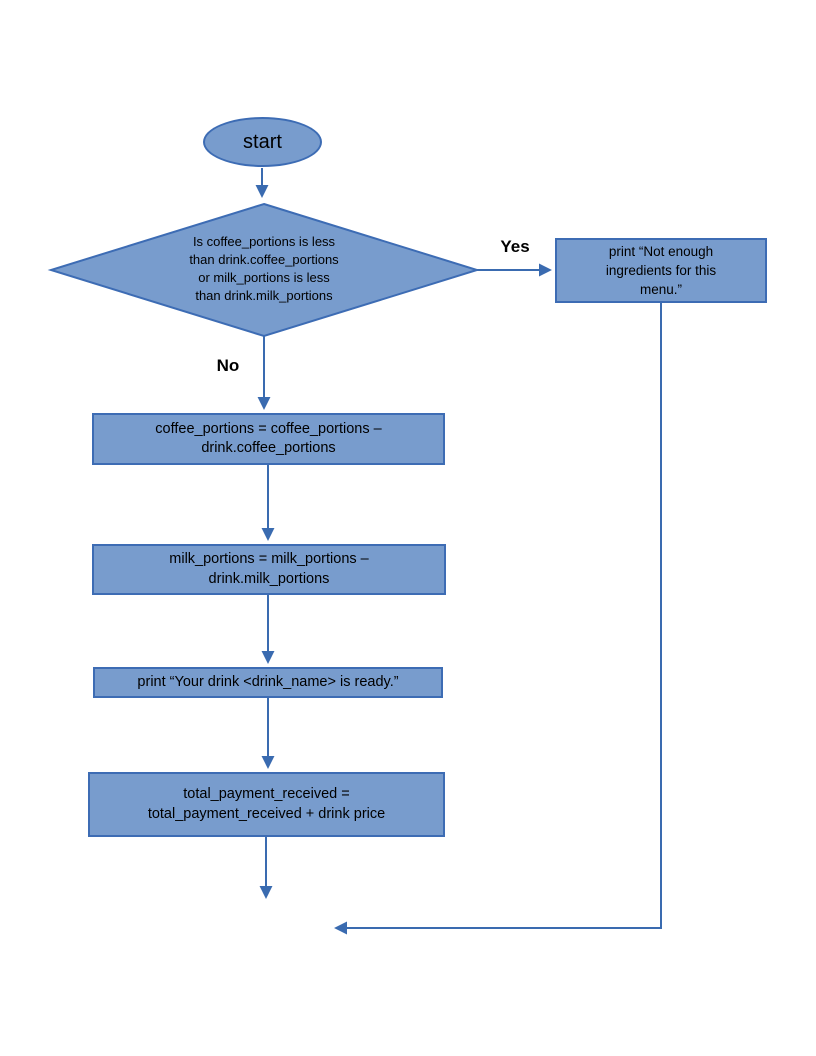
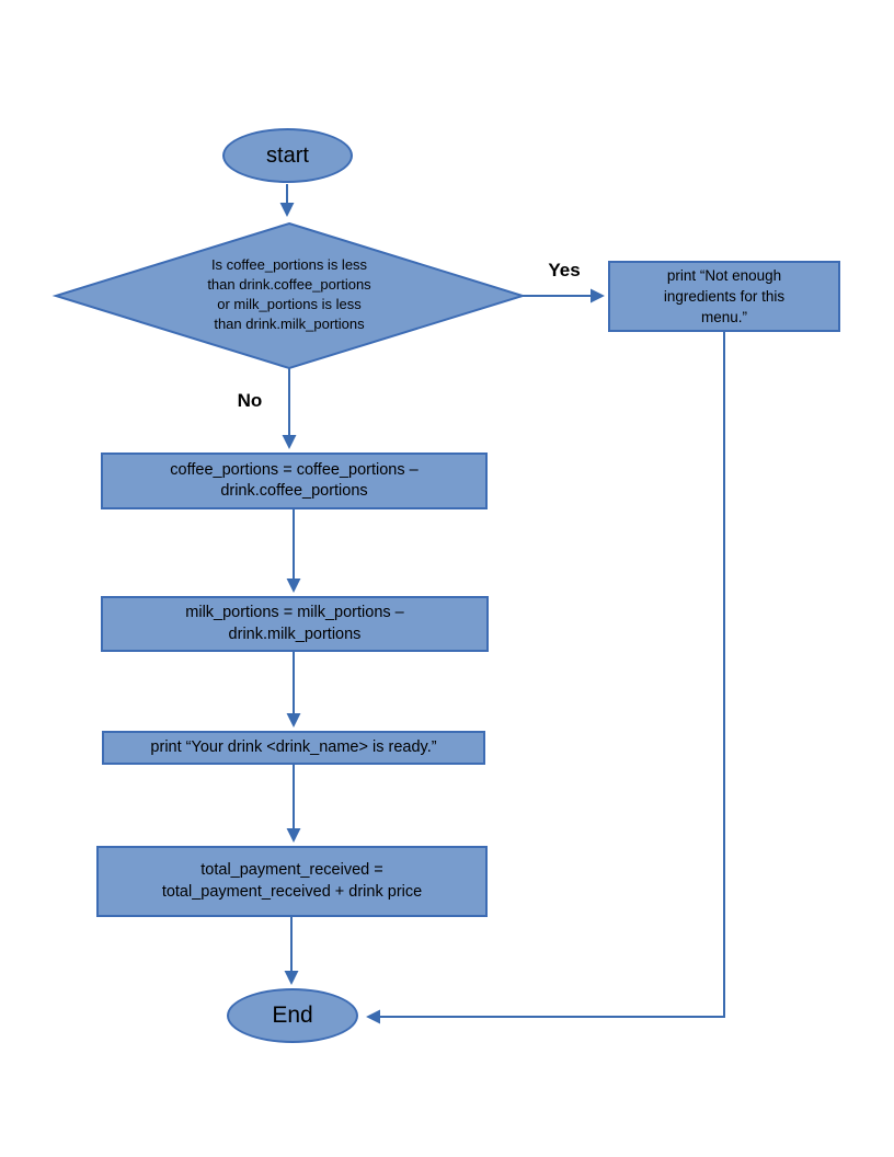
  start
  Is coffee_portions is less
  than drink.coffee_portions
  or milk_portions is less
  than drink.milk_portions
  Yes
  No
  print “Not enough
  ingredients for this
  menu.”
  coffee_portions = coffee_portions –
  drink.coffee_portions
  milk_portions = milk_portions –
  drink.milk_portions
  print “Your drink <drink_name> is ready.”
  total_payment_received =
  total_payment_received + drink price
+ End
